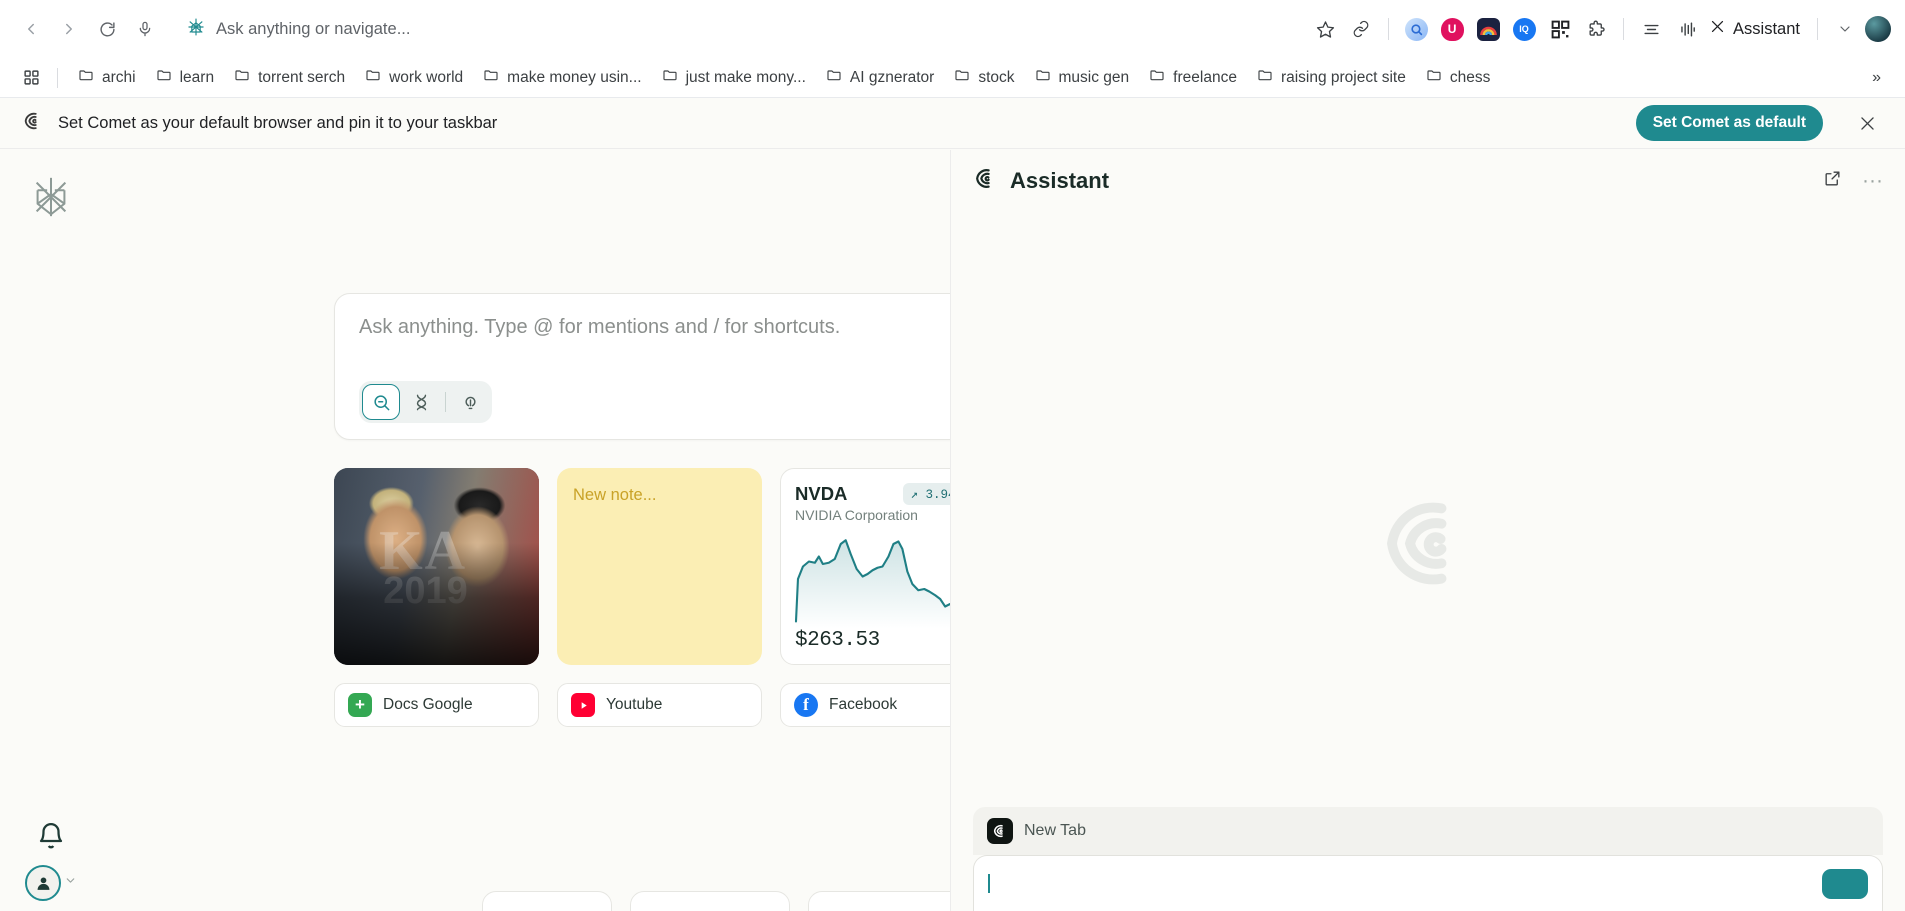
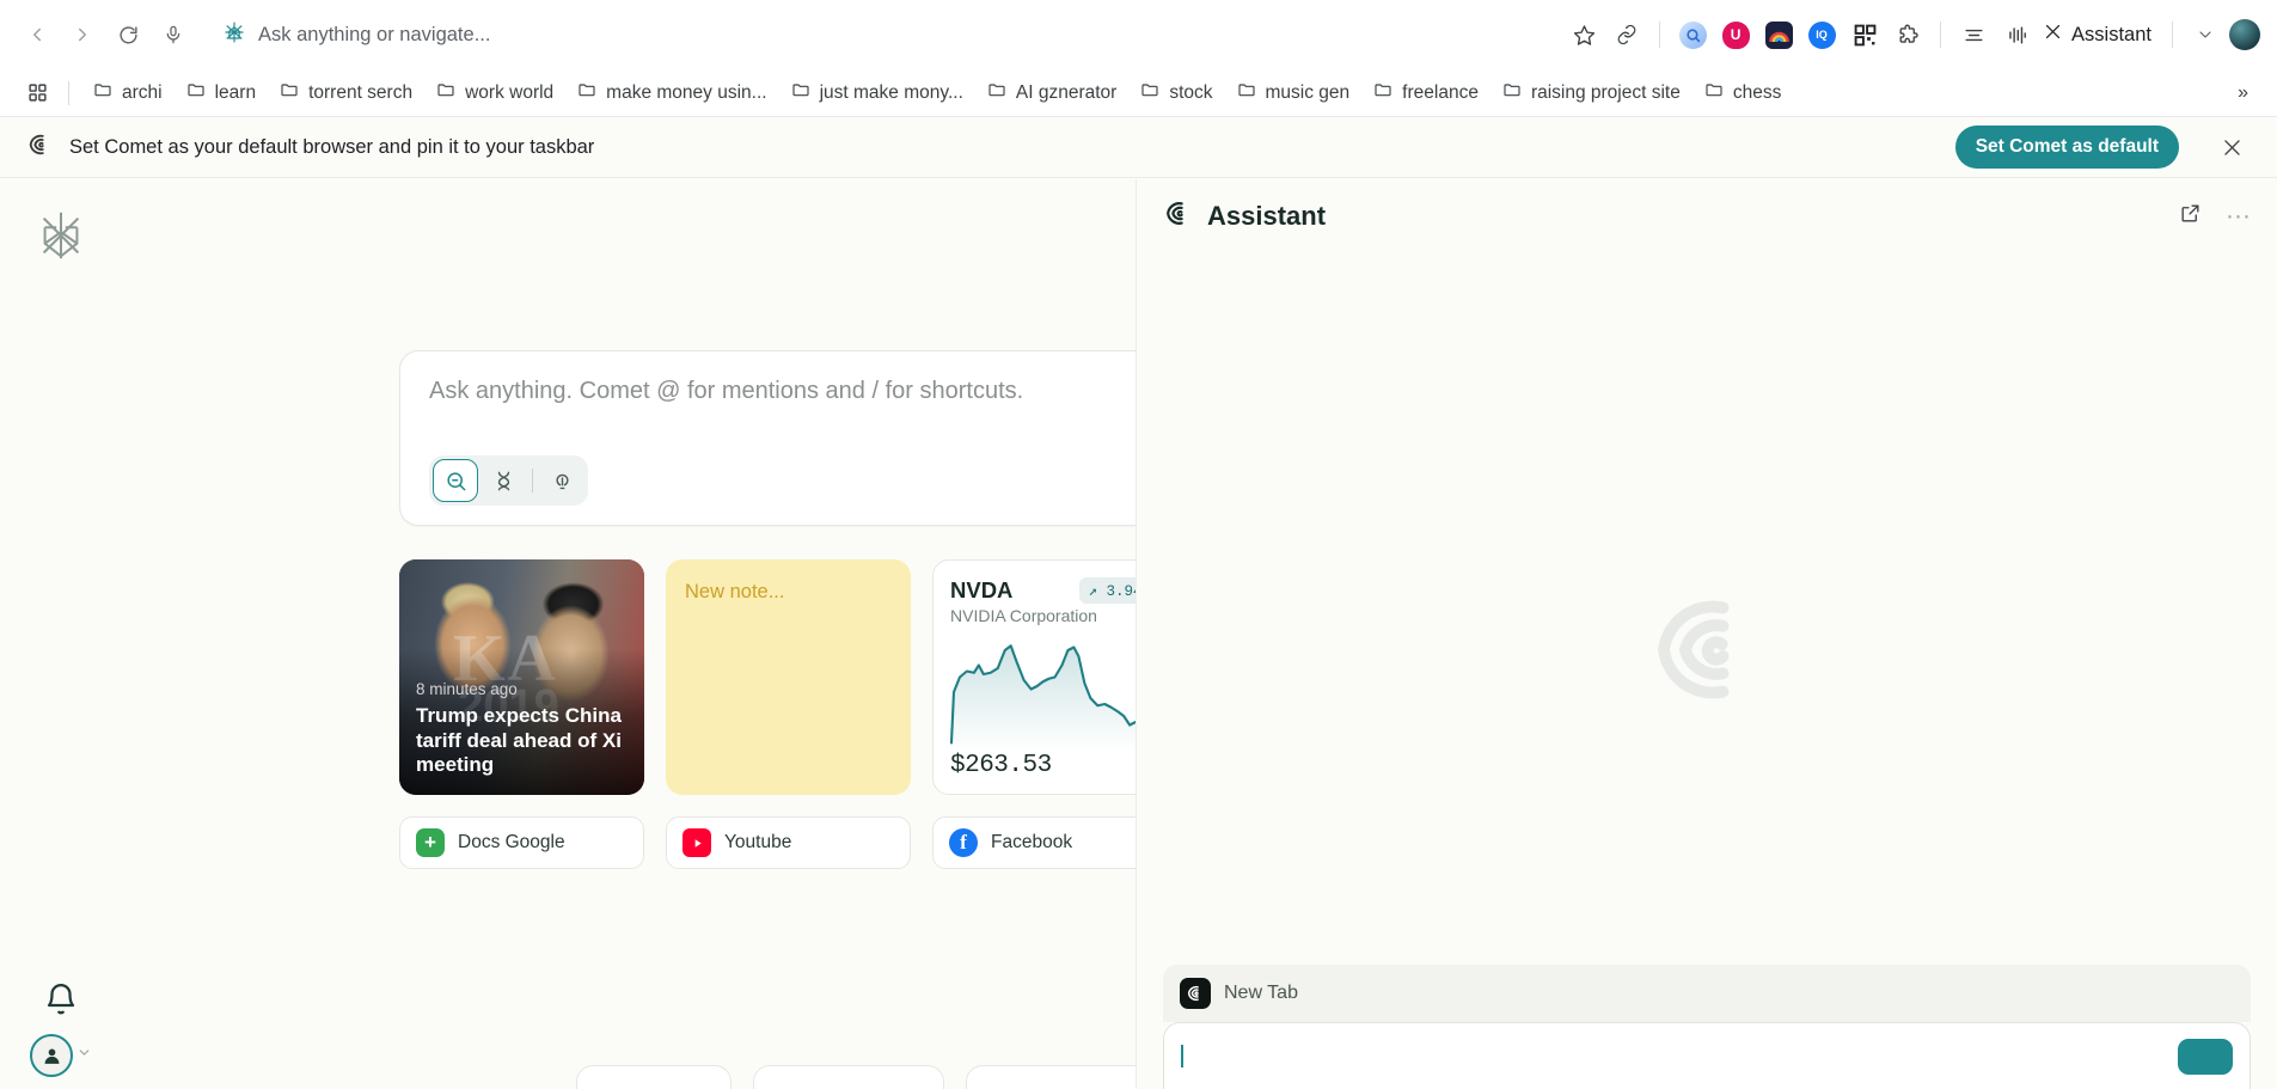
  Ask anything or navigate...
  U
  IQ
  Assistant
  archi
  learn
  torrent serch
  work world
  make money usin...
  just make mony...
  AI gznerator
  stock
  music gen
  freelance
  raising project site
  chess
  »
  Set Comet as your default browser and pin it to your taskbar
  Set Comet as default
- Ask anything. Type @ for mentions and / for shortcuts.
+ Ask anything. Comet @ for mentions and / for shortcuts.
+ 8 minutes ago
+ Trump expects China tariff deal ahead of Xi meeting
  New note...
  NVDA
  NVIDIA Corporation
  $263.53
  +
  Docs Google
  Youtube
  f
  Facebook
  Assistant
  ···
  New Tab
